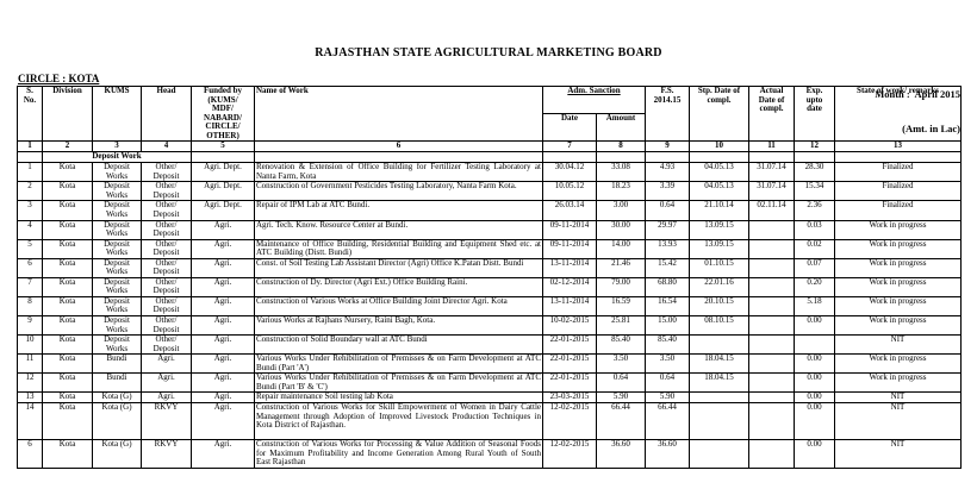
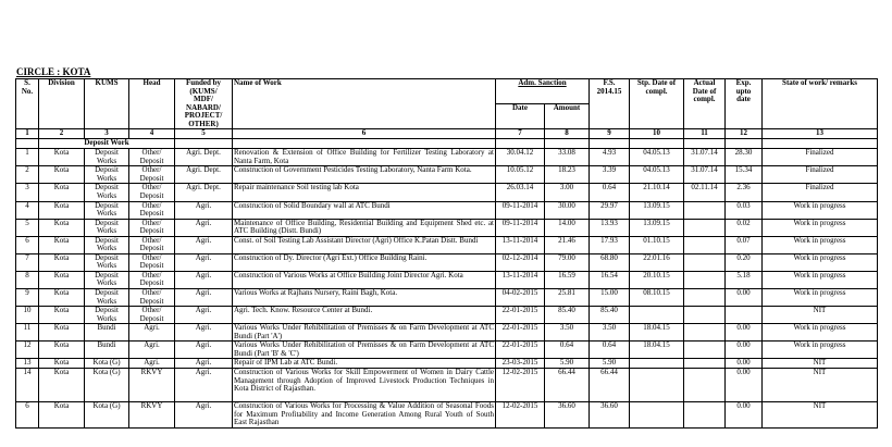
- RAJASTHAN STATE AGRICULTURAL MARKETING BOARD
- Month : April 2015
- (Amt. in Lac)
  CIRCLE : KOTA
- S. No.	Division	KUMS	Head	Funded by (KUMS/ MDF/ NABARD/ CIRCLE/ OTHER)	Name of Work	Adm. Sanction	F.S. 2014.15	Stp. Date of compl.	Actual Date of compl.	Exp. upto date	State of work/ remarks
+ S. No.	Division	KUMS	Head	Funded by (KUMS/ MDF/ NABARD/ PROJECT/ OTHER)	Name of Work	Adm. Sanction	F.S. 2014.15	Stp. Date of compl.	Actual Date of compl.	Exp. upto date	State of work/ remarks
  Date	Amount
  1	2	3	4	5	6	7	8	9	10	11	12	13
  	Deposit Work
  1	Kota	Deposit Works	Other/ Deposit	Agri. Dept.	Renovation & Extension of Office Building for Fertilizer Testing Laboratory at Nanta Farm, Kota	30.04.12	33.08	4.93	04.05.13	31.07.14	28.30	Finalized
  2	Kota	Deposit Works	Other/ Deposit	Agri. Dept.	Construction of Government Pesticides Testing Laboratory, Nanta Farm Kota.	10.05.12	18.23	3.39	04.05.13	31.07.14	15.34	Finalized
- 3	Kota	Deposit Works	Other/ Deposit	Agri. Dept.	Repair of IPM Lab at ATC Bundi.	26.03.14	3.00	0.64	21.10.14	02.11.14	2.36	Finalized
+ 3	Kota	Deposit Works	Other/ Deposit	Agri. Dept.	Repair maintenance Soil testing lab Kota	26.03.14	3.00	0.64	21.10.14	02.11.14	2.36	Finalized
- 4	Kota	Deposit Works	Other/ Deposit	Agri.	Agri. Tech. Know. Resource Center at Bundi.	09-11-2014	30.00	29.97	13.09.15		0.03	Work in progress
+ 4	Kota	Deposit Works	Other/ Deposit	Agri.	Construction of Solid Boundary wall at ATC Bundi	09-11-2014	30.00	29.97	13.09.15		0.03	Work in progress
  5	Kota	Deposit Works	Other/ Deposit	Agri.	Maintenance of Office Building, Residential Building and Equipment Shed etc. at ATC Building (Distt. Bundi)	09-11-2014	14.00	13.93	13.09.15		0.02	Work in progress
- 6	Kota	Deposit Works	Other/ Deposit	Agri.	Const. of Soil Testing Lab Assistant Director (Agri) Office K.Patan Distt. Bundi	13-11-2014	21.46	15.42	01.10.15		0.07	Work in progress
+ 6	Kota	Deposit Works	Other/ Deposit	Agri.	Const. of Soil Testing Lab Assistant Director (Agri) Office K.Patan Distt. Bundi	13-11-2014	21.46	17.93	01.10.15		0.07	Work in progress
  7	Kota	Deposit Works	Other/ Deposit	Agri.	Construction of Dy. Director (Agri Ext.) Office Building Raini.	02-12-2014	79.00	68.80	22.01.16		0.20	Work in progress
- 9	Kota	Deposit Works	Other/ Deposit	Agri.	Various Works at Rajhans Nursery, Raini Bagh, Kota.	10-02-2015	25.81	15.00	08.10.15		0.00	Work in progress
+ 9	Kota	Deposit Works	Other/ Deposit	Agri.	Various Works at Rajhans Nursery, Raini Bagh, Kota.	04-02-2015	25.81	15.00	08.10.15		0.00	Work in progress
- 10	Kota	Deposit Works	Other/ Deposit	Agri.	Construction of Solid Boundary wall at ATC Bundi	22-01-2015	85.40	85.40				NIT
+ 10	Kota	Deposit Works	Other/ Deposit	Agri.	Agri. Tech. Know. Resource Center at Bundi.	22-01-2015	85.40	85.40				NIT
  11	Kota	Bundi	Agri.	Agri.	Various Works Under Rehibilitation of Premisses & on Farm Development at ATC Bundi (Part 'A')	22-01-2015	3.50	3.50	18.04.15		0.00	Work in progress
  12	Kota	Bundi	Agri.	Agri.	Various Works Under Rehibilitation of Premisses & on Farm Development at ATC Bundi (Part 'B' & 'C')	22-01-2015	0.64	0.64	18.04.15		0.00	Work in progress
- 13	Kota	Kota (G)	Agri.	Agri.	Repair maintenance Soil testing lab Kota	23-03-2015	5.90	5.90			0.00	NIT
+ 13	Kota	Kota (G)	Agri.	Agri.	Repair of IPM Lab at ATC Bundi.	23-03-2015	5.90	5.90			0.00	NIT
  14	Kota	Kota (G)	RKVY	Agri.	Construction of Various Works for Skill Empowerment of Women in Dairy Cattle Management through Adoption of Improved Livestock Production Techniques in Kota District of Rajasthan.	12-02-2015	66.44	66.44			0.00	NIT
  6	Kota	Kota (G)	RKVY	Agri.	Construction of Various Works for Processing & Value Addition of Seasonal Foods for Maximum Profitability and Income Generation Among Rural Youth of South East Rajasthan	12-02-2015	36.60	36.60			0.00	NIT
